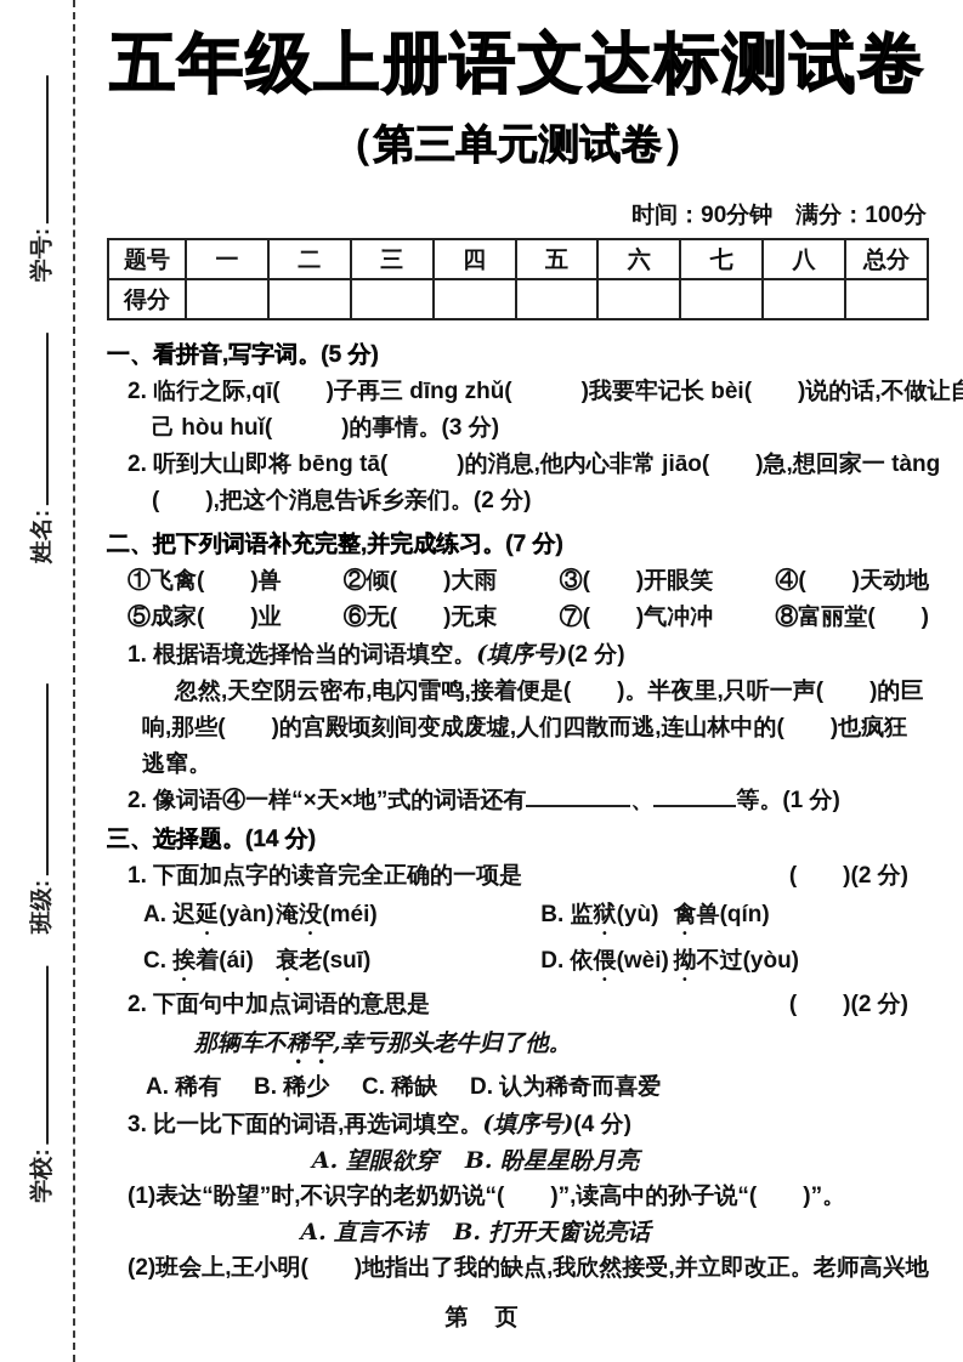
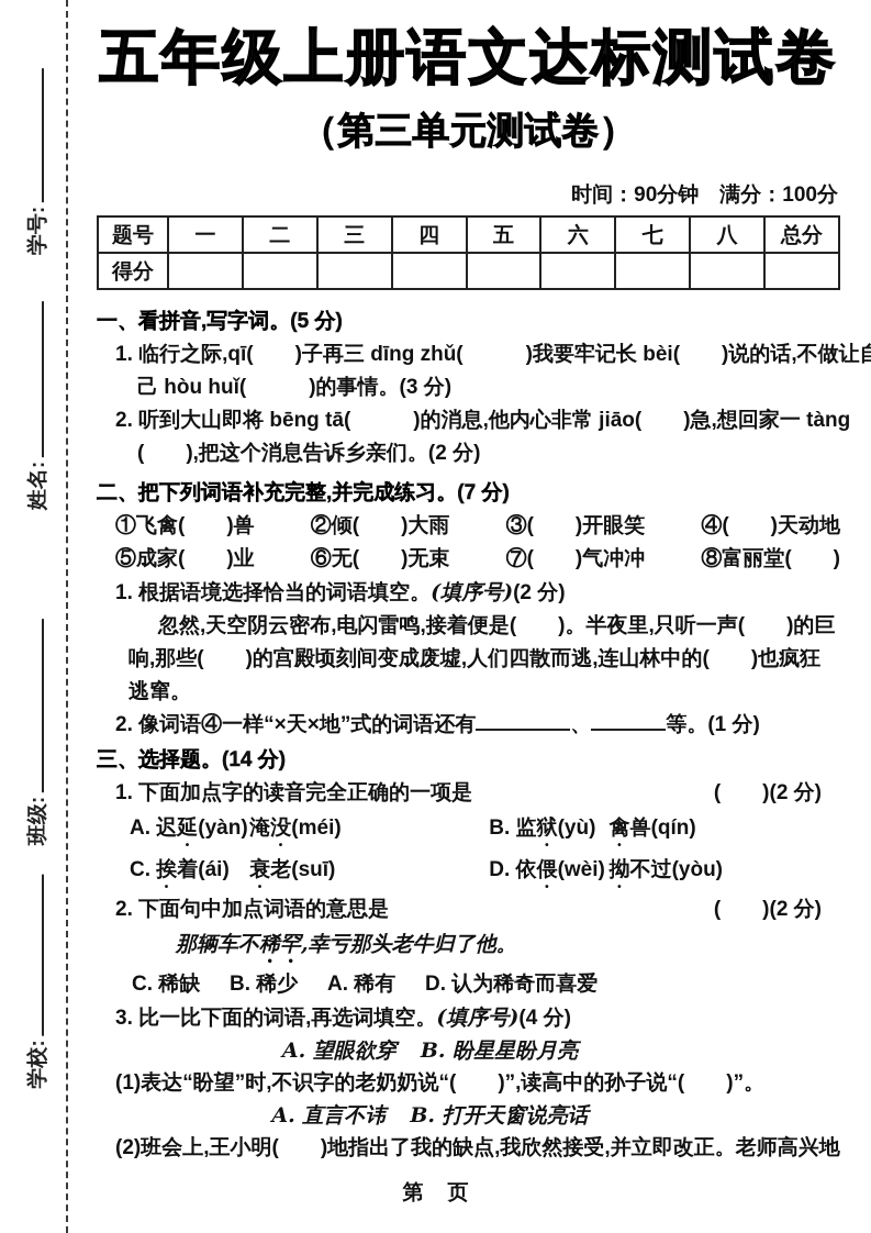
  五年级上册语文达标测试卷
  （第三单元测试卷）
  时间：90分钟 满分：100分
  题号	一	二	三	四	五	六	七	八	总分
  得分
  一、看拼音,写字词。(5 分)
- 2. 临行之际,qī( )子再三 dīng zhǔ( )我要牢记长 bèi( )说的话,不做让自
+ 1. 临行之际,qī( )子再三 dīng zhǔ( )我要牢记长 bèi( )说的话,不做让自
  己 hòu huǐ( )的事情。(3 分)
  2. 听到大山即将 bēng tā( )的消息,他内心非常 jiāo( )急,想回家一 tàng
  ( ),把这个消息告诉乡亲们。(2 分)
  二、把下列词语补充完整,并完成练习。(7 分)
  ①飞禽( )兽
  ②倾( )大雨
  ③( )开眼笑
  ④( )天动地
  ⑤成家( )业
  ⑥无( )无束
  ⑦( )气冲冲
  ⑧富丽堂( )
  1. 根据语境选择恰当的词语填空。(填序号)(2 分)
  忽然,天空阴云密布,电闪雷鸣,接着便是( )。半夜里,只听一声( )的巨
  响,那些( )的宫殿顷刻间变成废墟,人们四散而逃,连山林中的( )也疯狂
  逃窜。
  2. 像词语④一样“×天×地”式的词语还有 、 等。(1 分)
  三、选择题。(14 分)
  1. 下面加点字的读音完全正确的一项是
  ( )(2 分)
  A. 迟延(yàn) 淹没(méi) B. 监狱(yù) 禽兽(qín)
  C. 挨着(ái) 衰老(suī) D. 依偎(wèi) 拗不过(yòu)
  2. 下面句中加点词语的意思是
  ( )(2 分)
  那辆车不稀罕,幸亏那头老牛归了他。
- A. 稀有
+ C. 稀缺
  B. 稀少
- C. 稀缺
+ A. 稀有
  D. 认为稀奇而喜爱
  3. 比一比下面的词语,再选词填空。(填序号)(4 分)
  A. 望眼欲穿 B. 盼星星盼月亮
  (1)表达“盼望”时,不识字的老奶奶说“( )”,读高中的孙子说“( )”。
  A. 直言不讳 B. 打开天窗说亮话
  (2)班会上,王小明( )地指出了我的缺点,我欣然接受,并立即改正。老师高兴地
  第 页
